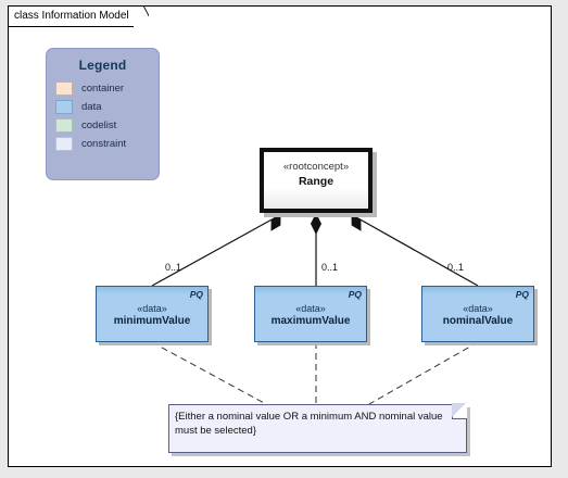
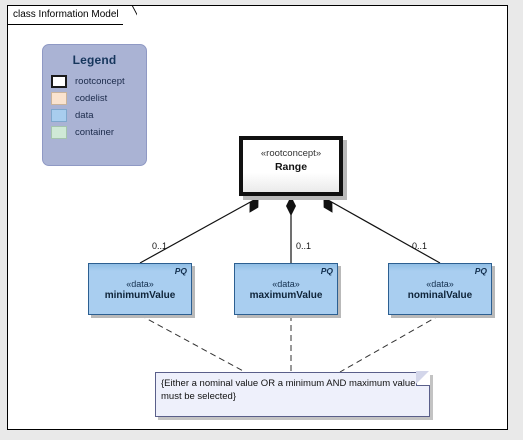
  class Information Model
  Legend
+ rootconcept
- container
+ codelist
  data
- codelist
+ container
- constraint
  «rootconcept»
  Range
  PQ
  «data»
  minimumValue
  PQ
  «data»
  maximumValue
  PQ
  «data»
  nominalValue
  0..1
  0..1
  0..1
- {Either a nominal value OR a minimum AND nominal value must be selected}
+ {Either a nominal value OR a minimum AND maximum value must be selected}
